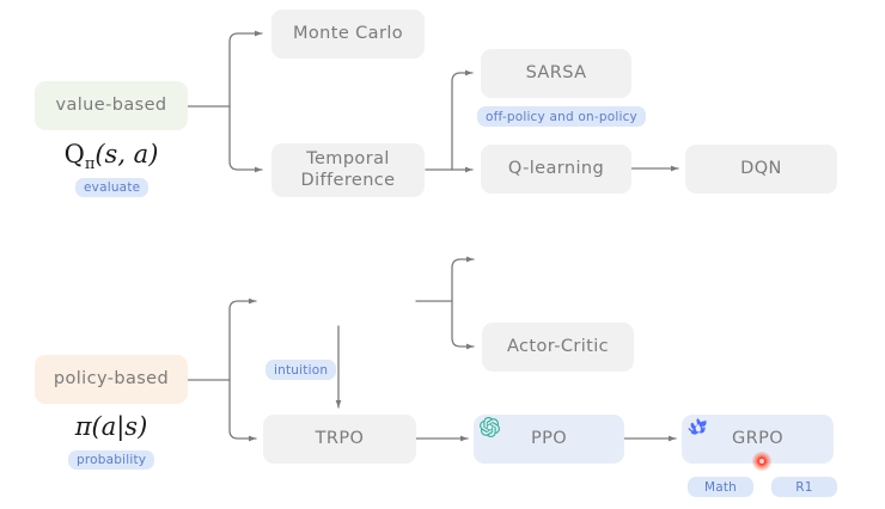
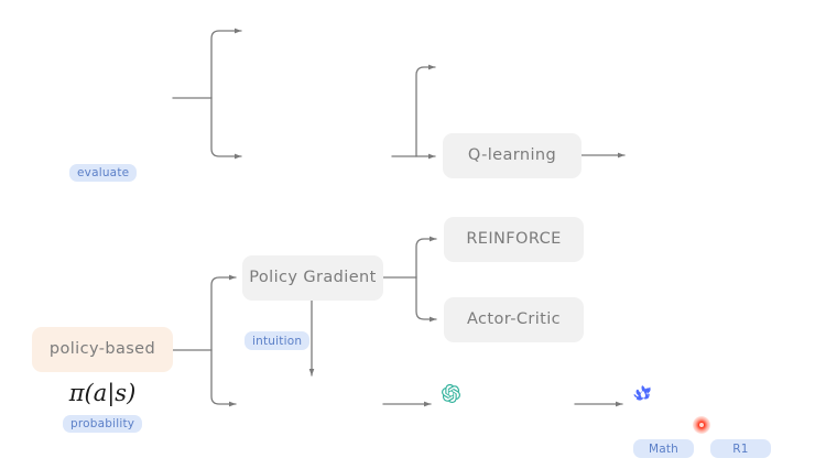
- value-based
- Qπ(s, a)
  evaluate
- Monte Carlo
- Temporal
- Difference
- SARSA
- off-policy and on-policy
  Q-learning
- DQN
  policy-based
  π(a|s)
  probability
+ Policy Gradient
  intuition
+ REINFORCE
  Actor-Critic
- TRPO
- PPO
- GRPO
  Math
  R1
